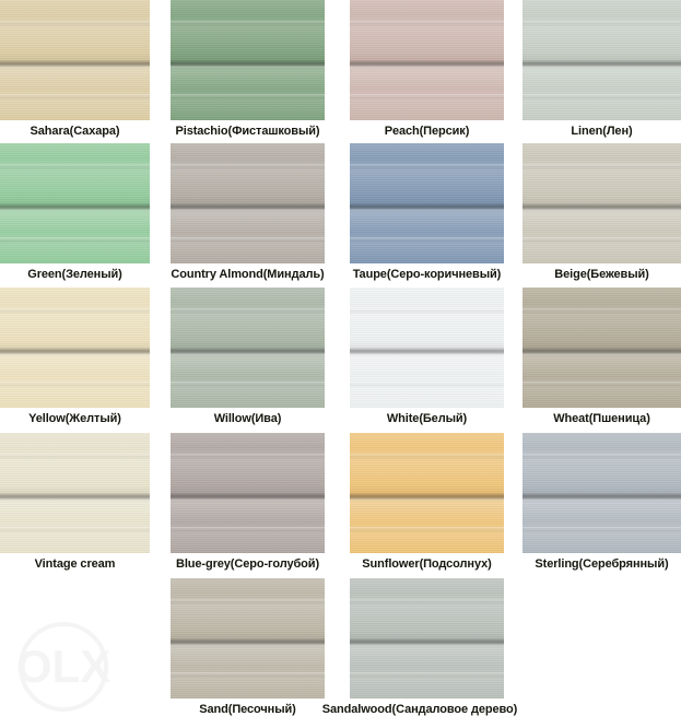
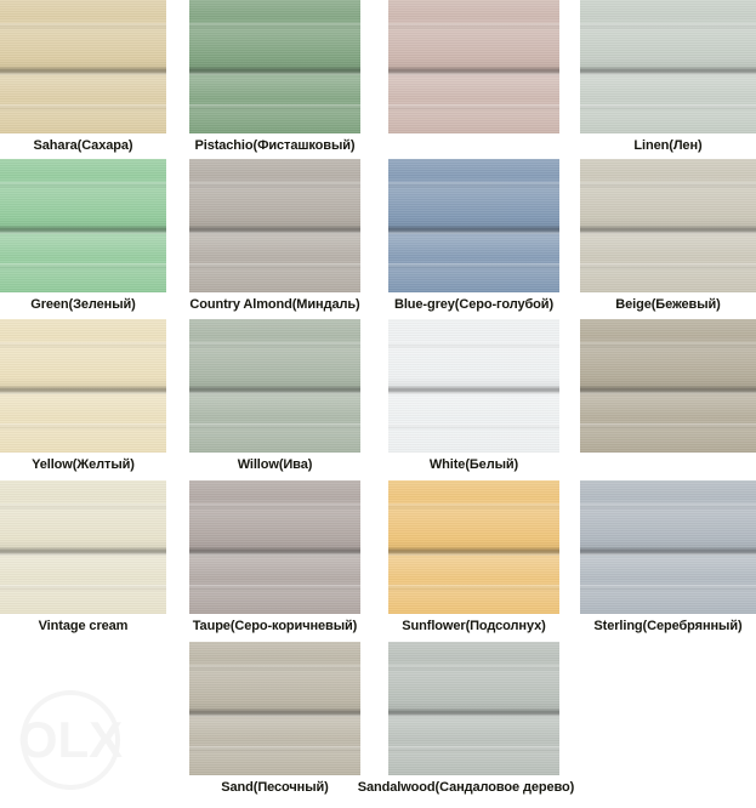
  Sahara(Сахара)
  Pistachio(Фисташковый)
- Peach(Персик)
  Linen(Лен)
  Green(Зеленый)
  Country Almond(Миндаль)
- Taupe(Серо-коричневый)
+ Blue-grey(Серо-голубой)
  Beige(Бежевый)
  Yellow(Желтый)
  Willow(Ива)
  White(Белый)
- Wheat(Пшеница)
  Vintage cream
- Blue-grey(Серо-голубой)
+ Taupe(Серо-коричневый)
  Sunflower(Подсолнух)
  Sterling(Серебрянный)
  Sand(Песочный)
  Sandalwood(Сандаловое дерево)
